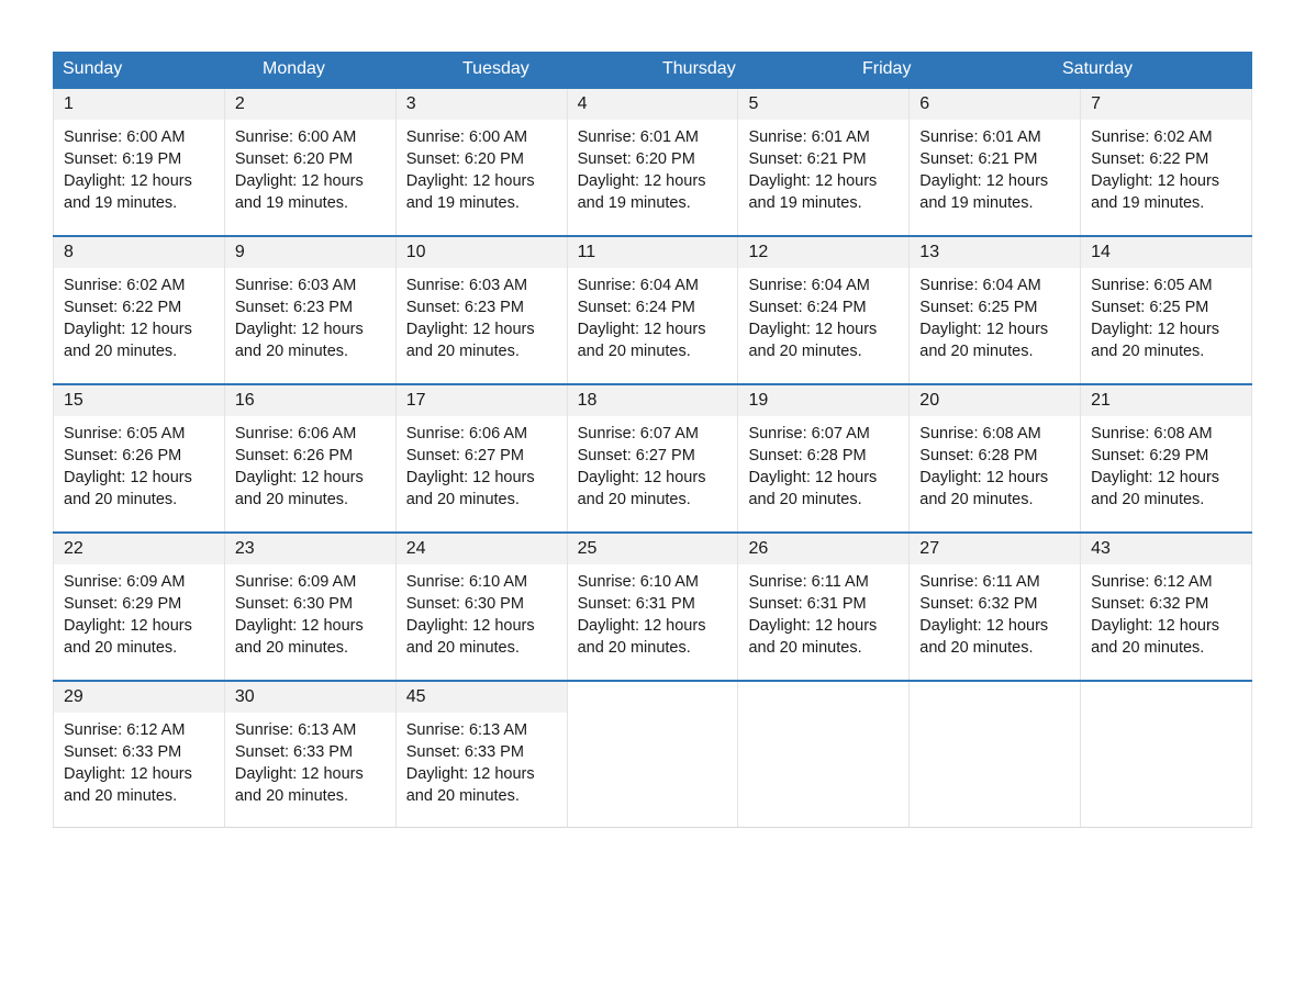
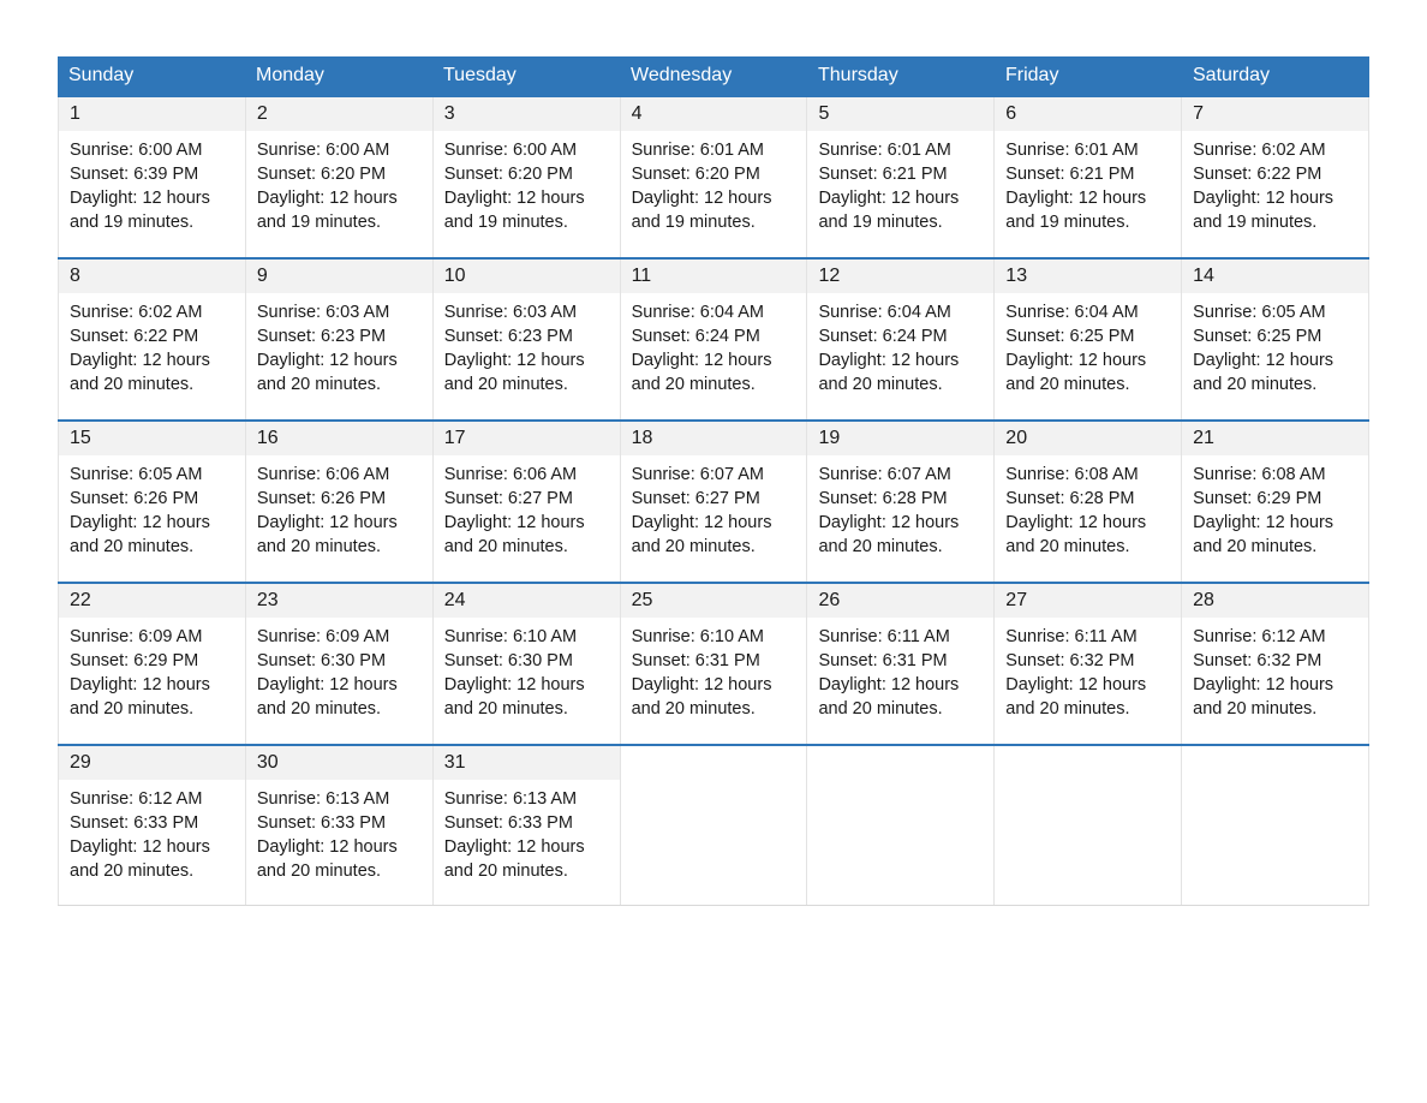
  Sunday
  Monday
  Tuesday
+ Wednesday
  Thursday
  Friday
  Saturday
  1
  Sunrise: 6:00 AM
- Sunset: 6:19 PM
+ Sunset: 6:39 PM
  Daylight: 12 hours and 19 minutes.
  2
  Sunrise: 6:00 AM
  Sunset: 6:20 PM
  Daylight: 12 hours and 19 minutes.
  3
  Sunrise: 6:00 AM
  Sunset: 6:20 PM
  Daylight: 12 hours and 19 minutes.
  4
  Sunrise: 6:01 AM
  Sunset: 6:20 PM
  Daylight: 12 hours and 19 minutes.
  5
  Sunrise: 6:01 AM
  Sunset: 6:21 PM
  Daylight: 12 hours and 19 minutes.
  6
  Sunrise: 6:01 AM
  Sunset: 6:21 PM
  Daylight: 12 hours and 19 minutes.
  7
  Sunrise: 6:02 AM
  Sunset: 6:22 PM
  Daylight: 12 hours and 19 minutes.
  8
  Sunrise: 6:02 AM
  Sunset: 6:22 PM
  Daylight: 12 hours and 20 minutes.
  9
  Sunrise: 6:03 AM
  Sunset: 6:23 PM
  Daylight: 12 hours and 20 minutes.
  10
  Sunrise: 6:03 AM
  Sunset: 6:23 PM
  Daylight: 12 hours and 20 minutes.
  11
  Sunrise: 6:04 AM
  Sunset: 6:24 PM
  Daylight: 12 hours and 20 minutes.
  12
  Sunrise: 6:04 AM
  Sunset: 6:24 PM
  Daylight: 12 hours and 20 minutes.
  13
  Sunrise: 6:04 AM
  Sunset: 6:25 PM
  Daylight: 12 hours and 20 minutes.
  14
  Sunrise: 6:05 AM
  Sunset: 6:25 PM
  Daylight: 12 hours and 20 minutes.
  15
  Sunrise: 6:05 AM
  Sunset: 6:26 PM
  Daylight: 12 hours and 20 minutes.
  16
  Sunrise: 6:06 AM
  Sunset: 6:26 PM
  Daylight: 12 hours and 20 minutes.
  17
  Sunrise: 6:06 AM
  Sunset: 6:27 PM
  Daylight: 12 hours and 20 minutes.
  18
  Sunrise: 6:07 AM
  Sunset: 6:27 PM
  Daylight: 12 hours and 20 minutes.
  19
  Sunrise: 6:07 AM
  Sunset: 6:28 PM
  Daylight: 12 hours and 20 minutes.
  20
  Sunrise: 6:08 AM
  Sunset: 6:28 PM
  Daylight: 12 hours and 20 minutes.
  21
  Sunrise: 6:08 AM
  Sunset: 6:29 PM
  Daylight: 12 hours and 20 minutes.
  22
  Sunrise: 6:09 AM
  Sunset: 6:29 PM
  Daylight: 12 hours and 20 minutes.
  23
  Sunrise: 6:09 AM
  Sunset: 6:30 PM
  Daylight: 12 hours and 20 minutes.
  24
  Sunrise: 6:10 AM
  Sunset: 6:30 PM
  Daylight: 12 hours and 20 minutes.
  25
  Sunrise: 6:10 AM
  Sunset: 6:31 PM
  Daylight: 12 hours and 20 minutes.
  26
  Sunrise: 6:11 AM
  Sunset: 6:31 PM
  Daylight: 12 hours and 20 minutes.
  27
  Sunrise: 6:11 AM
  Sunset: 6:32 PM
  Daylight: 12 hours and 20 minutes.
- 43
+ 28
  Sunrise: 6:12 AM
  Sunset: 6:32 PM
  Daylight: 12 hours and 20 minutes.
  29
  Sunrise: 6:12 AM
  Sunset: 6:33 PM
  Daylight: 12 hours and 20 minutes.
  30
  Sunrise: 6:13 AM
  Sunset: 6:33 PM
  Daylight: 12 hours and 20 minutes.
- 45
+ 31
  Sunrise: 6:13 AM
  Sunset: 6:33 PM
  Daylight: 12 hours and 20 minutes.
